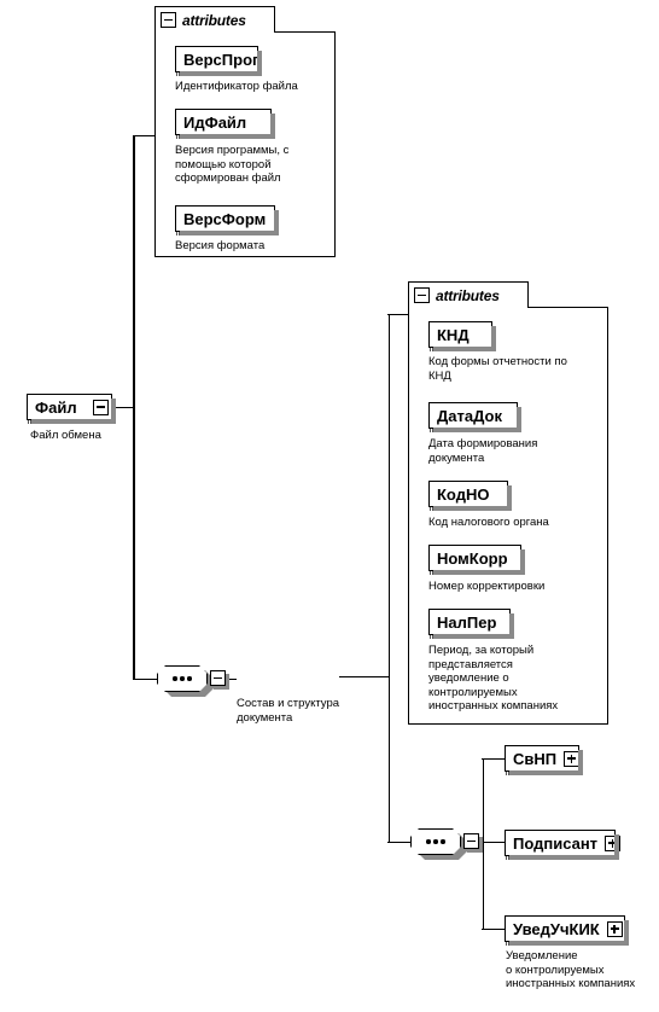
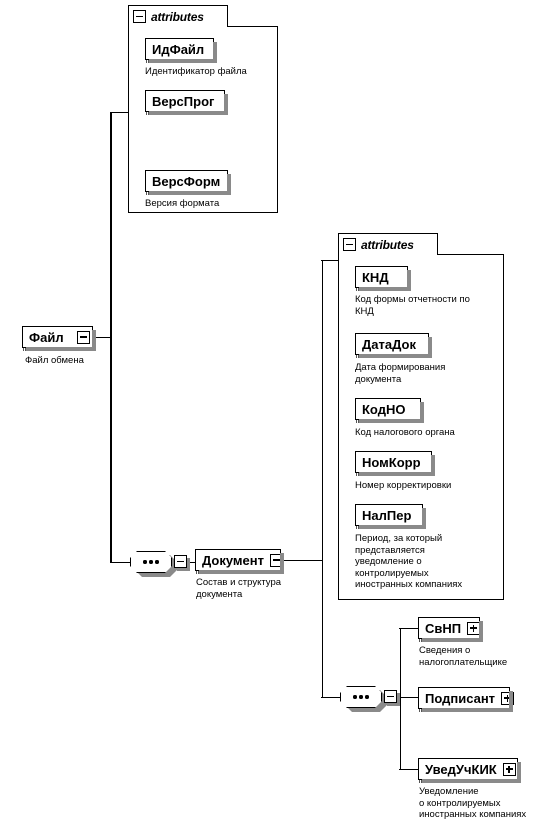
  attributes
- ВерсПрог
+ ИдФайл
  Идентификатор файла
- ИдФайл
+ ВерсПрог
- Версия программы, с
- помощью которой
- сформирован файл
  ВерсФорм
  Версия формата
  Файл
  Файл обмена
+ Документ
  Состав и структура
  документа
  attributes
  КНД
  Код формы отчетности по
  КНД
  ДатаДок
  Дата формирования
  документа
  КодНО
  Код налогового органа
  НомКорр
  Номер корректировки
  НалПер
  Период, за который
  представляется
  уведомление о
  контролируемых
  иностранных компаниях
  СвНП
+ Сведения о
+ налогоплательщике
  Подписант
  УведУчКИК
  Уведомление
  о контролируемых
  иностранных компаниях
